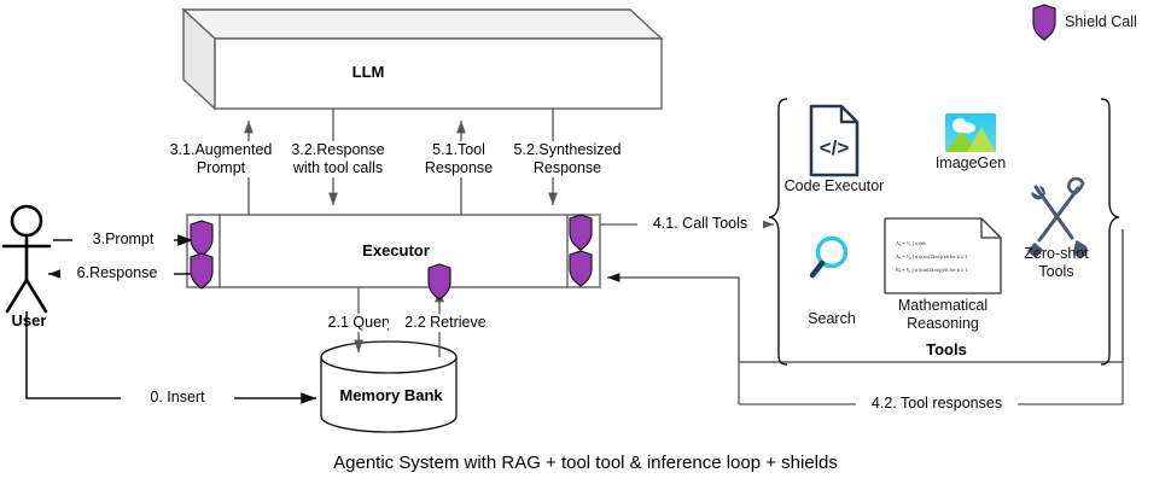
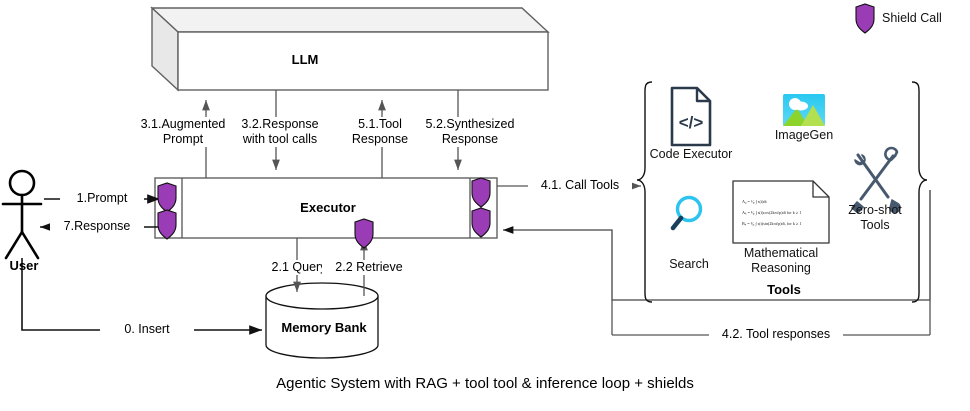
  </>
  LLM
  Executor
  Memory Bank
  User
  Tools
  0. Insert
- 3.Prompt
+ 1.Prompt
  2.1 Quer
  2.2 Retrieve
  3.1.Augmented
  Prompt
  3.2.Response
  with tool calls
  4.1. Call Tools
  4.2. Tool responses
  5.1.Tool
  Response
  5.2.Synthesized
  Response
- 6.Response
+ 7.Response
  Code Executor
  ImageGen
  Search
  Mathematical
  Reasoning
  Zero-shot
  Tools
  Shield Call
  Agentic System with RAG + tool tool & inference loop + shields
